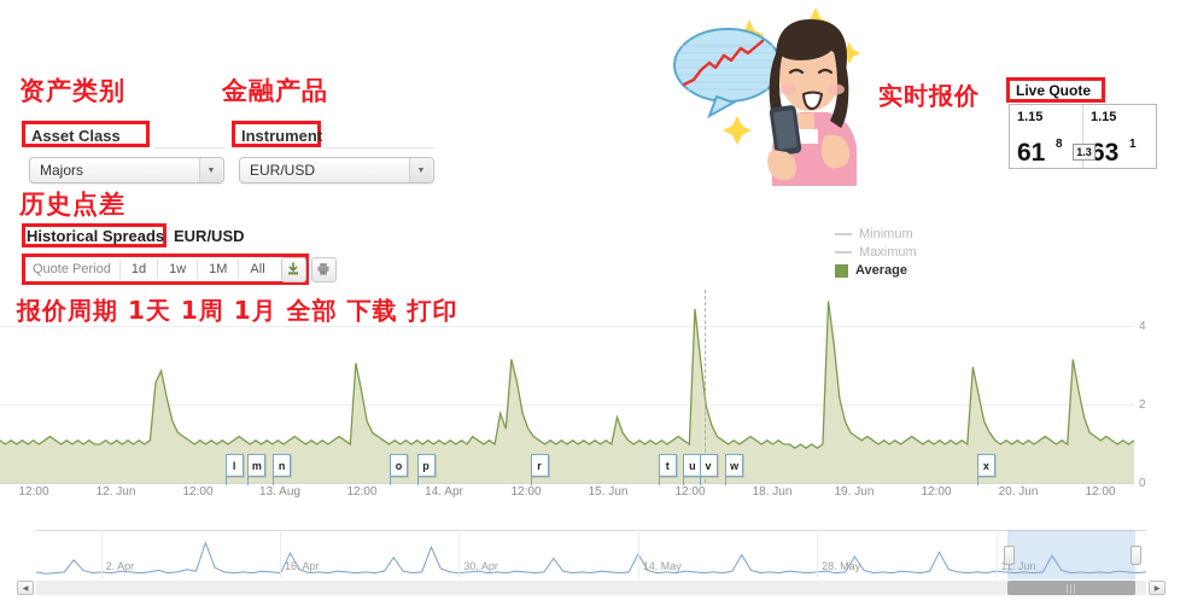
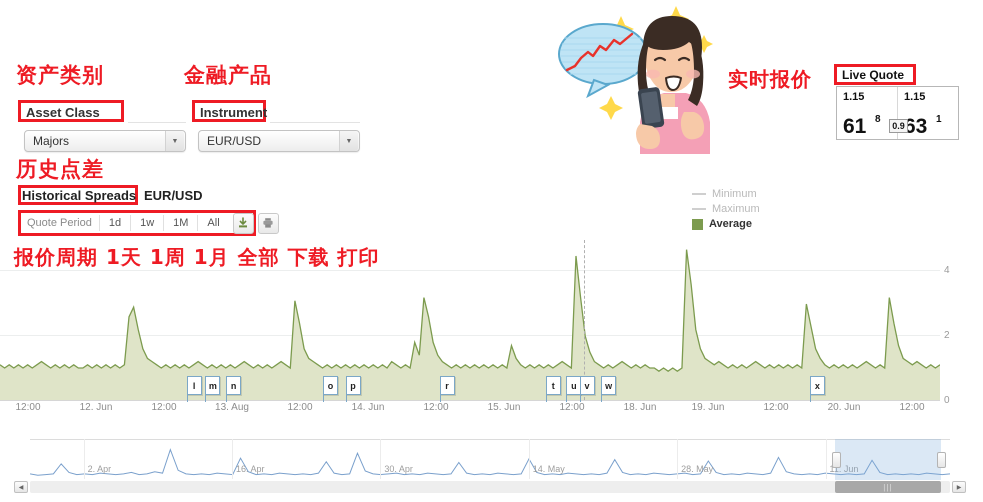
  资产类别
  金融产品
  历史点差
  报价周期 1天 1周 1月 全部 下载 打印
  实时报价
  Asset Class
  Majors
  Instrument
  EUR/USD
  Historical Spreads
  EUR/USD
  Quote Period
  1d
  1w
  1M
  All
  Minimum
  Maximum
  Average
  Live Quote
  1.15
  61
  8
  1.15
  63
  1
- 1.3
+ 0.9
  l
  m
  n
  o
  p
  r
  t
  u
  v
  w
  x
  4
  2
  0
  12:00
  12. Jun
  12:00
  13. Aug
  12:00
- 14. Apr
+ 14. Jun
  12:00
  15. Jun
  12:00
  18. Jun
  19. Jun
  12:00
  20. Jun
  12:00
  2. Apr
  16. Apr
  30. Apr
  14. May
  28. May
  11. Jun
  |||
